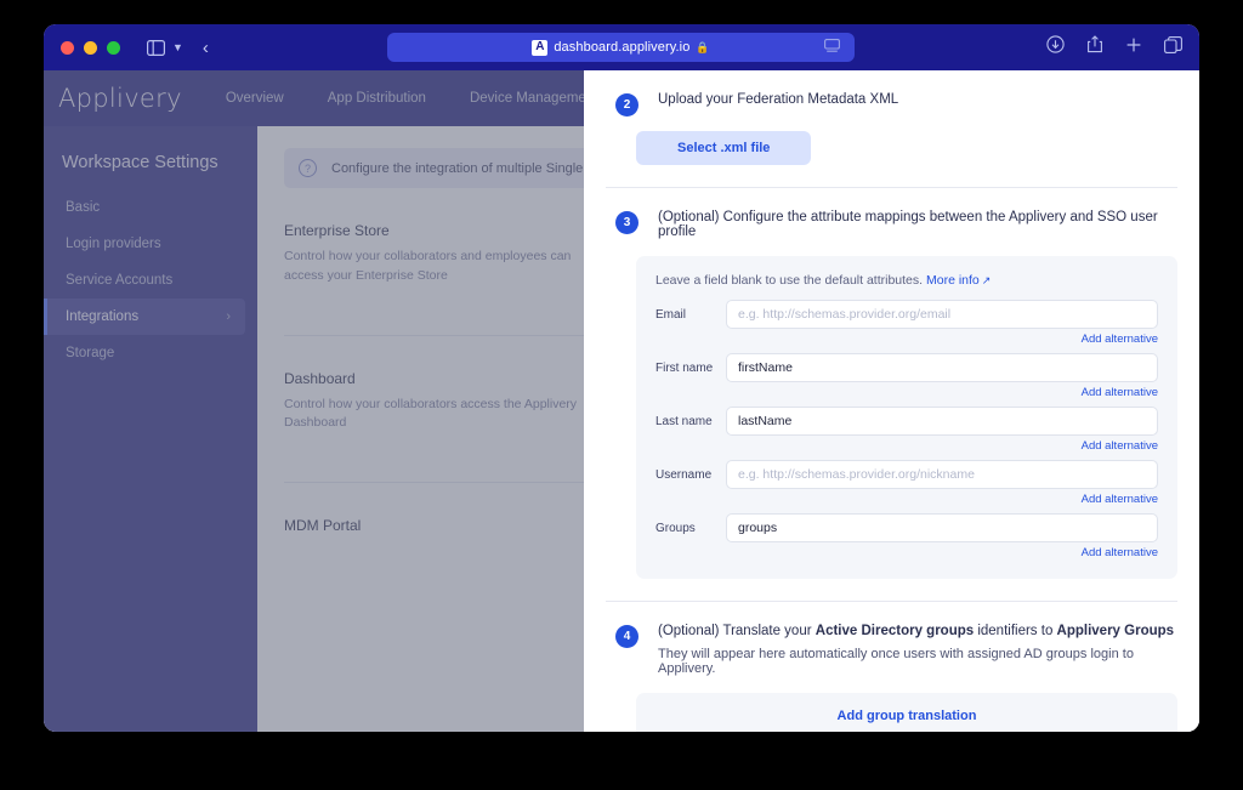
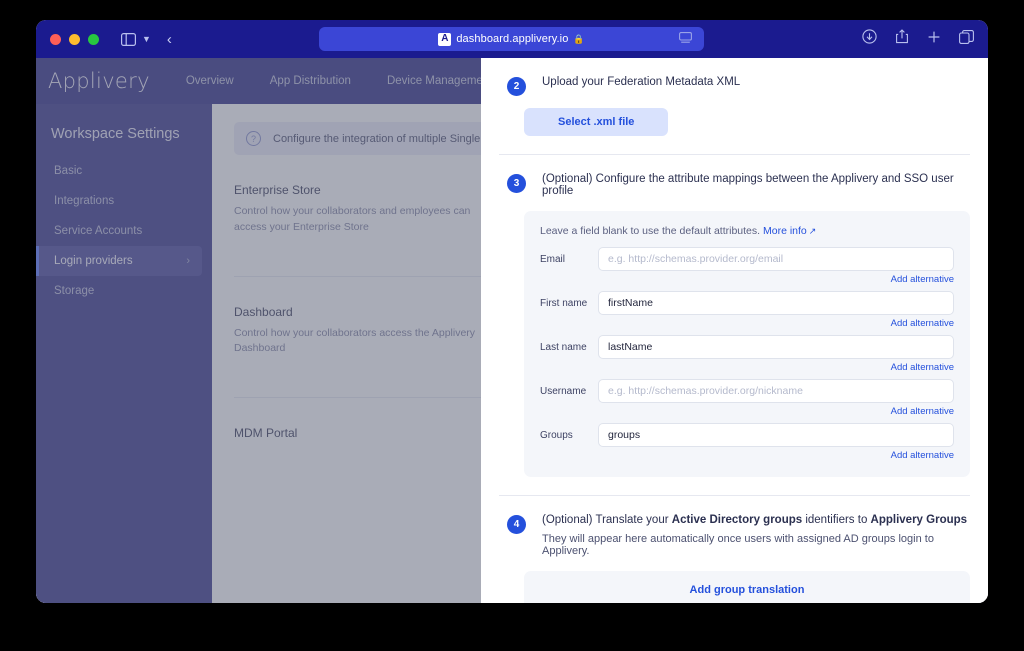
  ▼
  ‹
  A
  dashboard.applivery.io
  🔒
  Applivery
  Overview
  App Distribution
  Device Manageme
  Workspace Settings
  Basic
- Login providers
+ Integrations
  Service Accounts
- Integrations
+ Login providers
  ›
  Storage
  ?
  Configure the integration of multiple Single
  Enterprise Store
  Control how your collaborators and employees can access your Enterprise Store
  Dashboard
  Control how your collaborators access the Applivery Dashboard
  MDM Portal
  2
  Upload your Federation Metadata XML
  Select .xml file
  3
  (Optional) Configure the attribute mappings between the Applivery and SSO user profile
  Leave a field blank to use the default attributes. More info ↗
  Email
  e.g. http://schemas.provider.org/email
  Add alternative
  First name
  firstName
  Add alternative
  Last name
  lastName
  Add alternative
  Username
  e.g. http://schemas.provider.org/nickname
  Add alternative
  Groups
  groups
  Add alternative
  4
  (Optional) Translate your Active Directory groups identifiers to Applivery Groups
  They will appear here automatically once users with assigned AD groups login to Applivery.
  Add group translation
